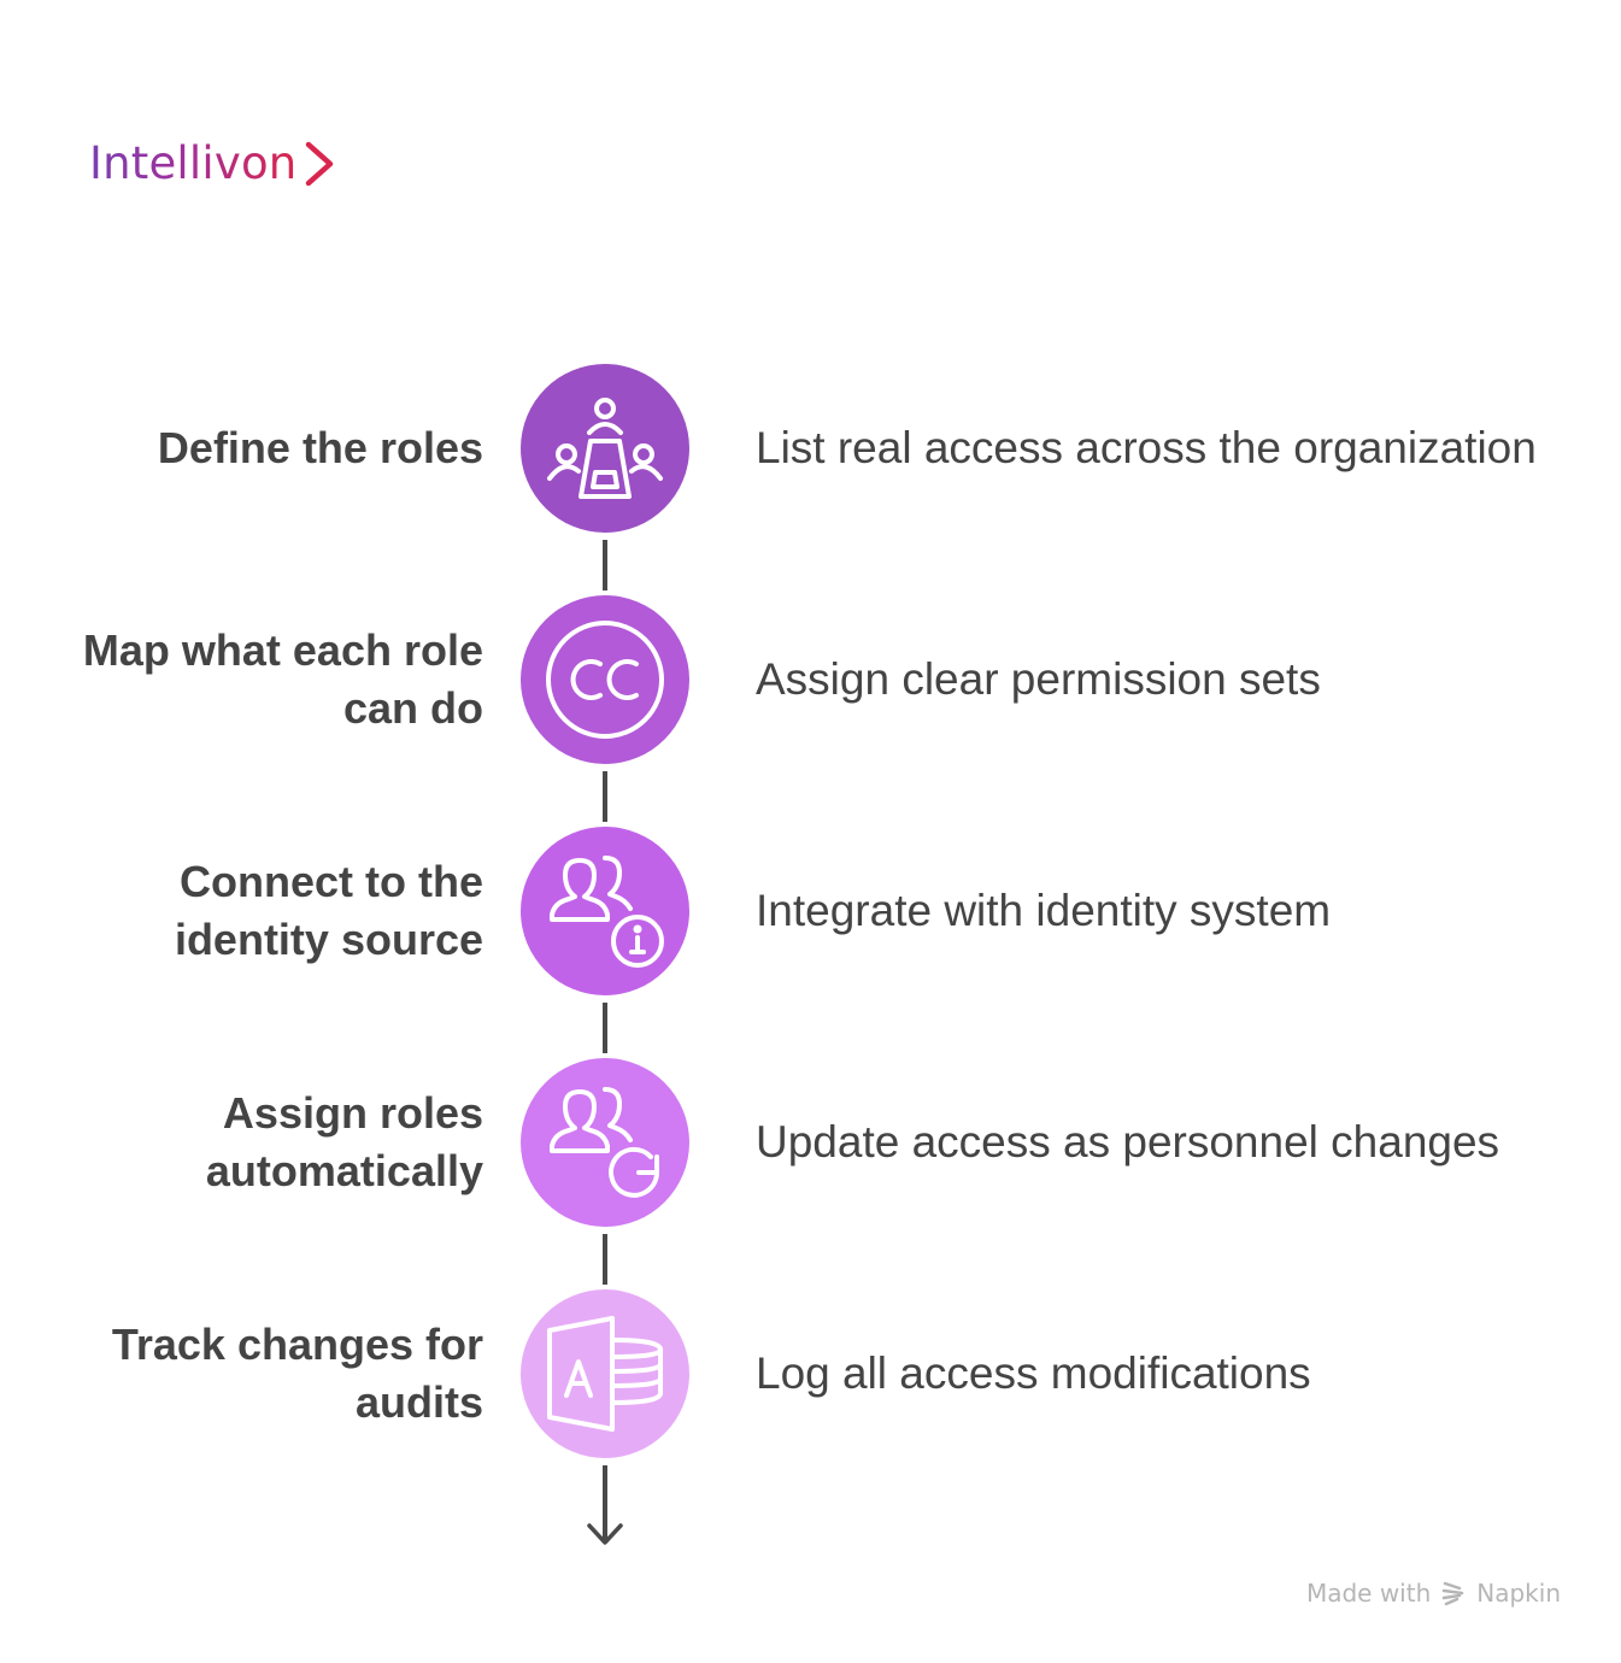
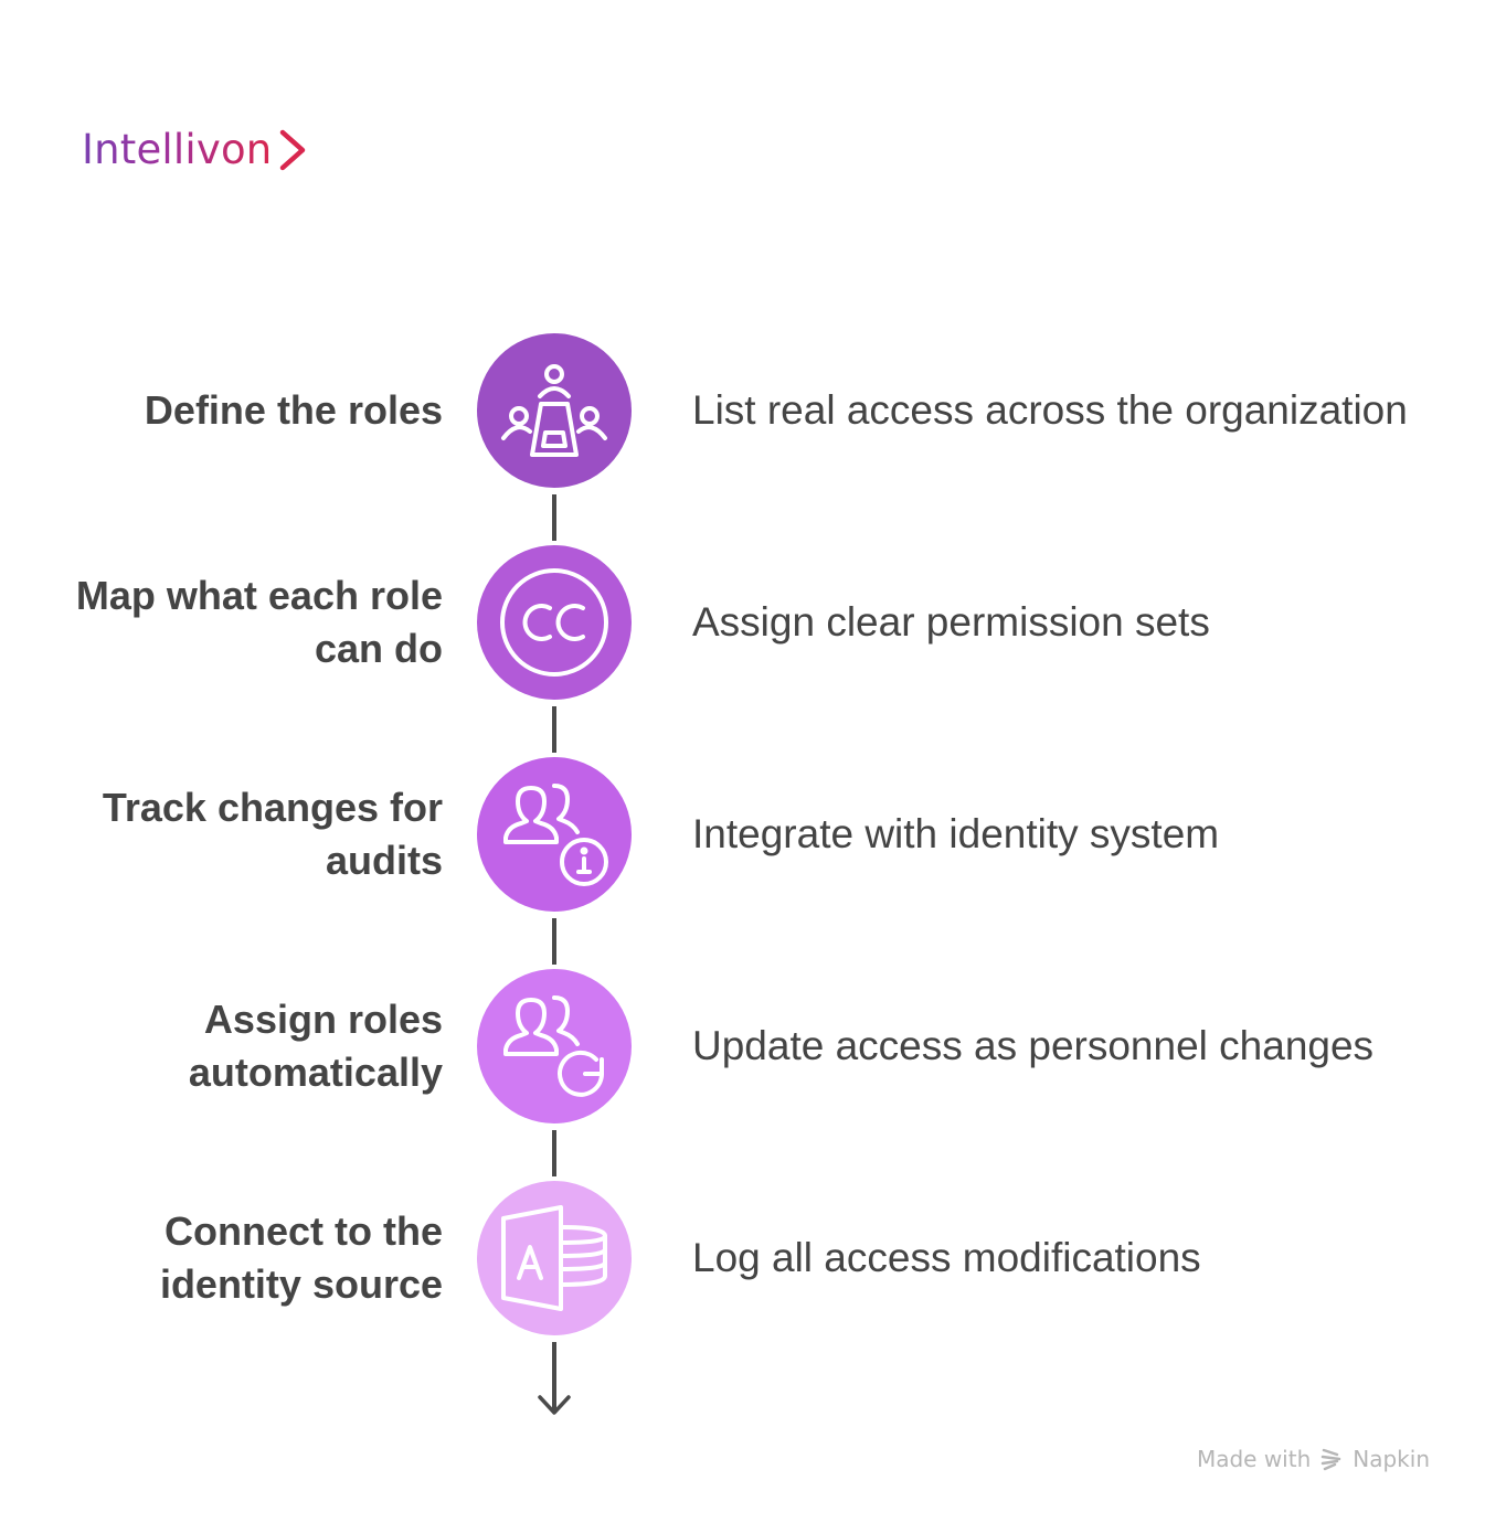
  Intellivon
  Define the roles
  List real access across the organization
  Map what each role can do
  Assign clear permission sets
- Connect to the identity source
+ Track changes for audits
  Integrate with identity system
  Assign roles automatically
  Update access as personnel changes
- Track changes for audits
+ Connect to the identity source
  Log all access modifications
  Made with
  Napkin
